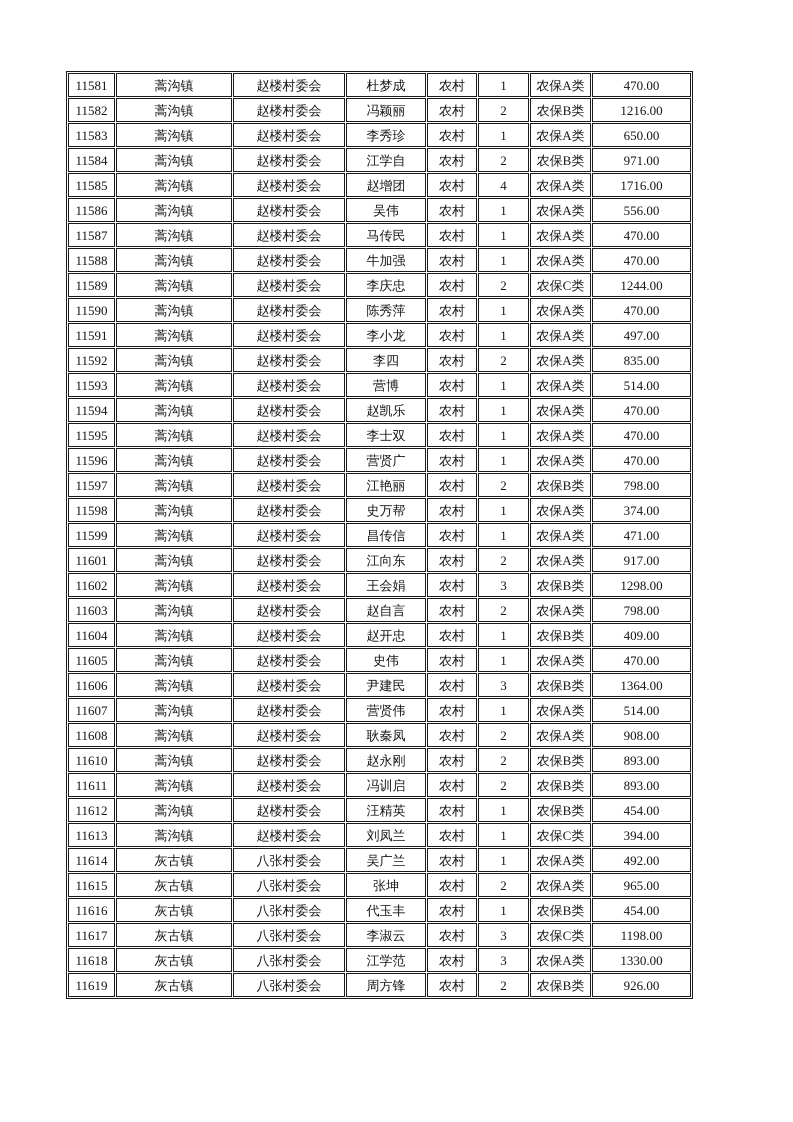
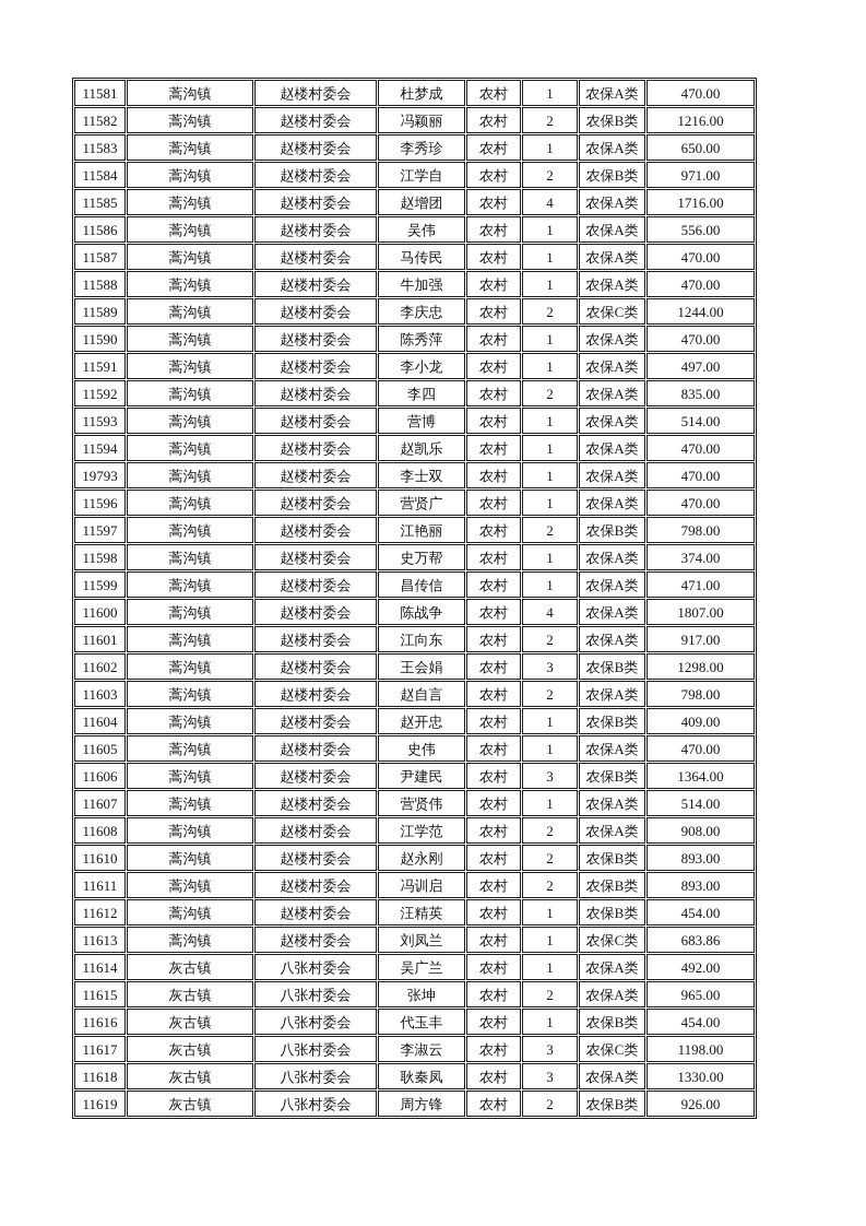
  11581	蒿沟镇	赵楼村委会	杜梦成	农村	1	农保A类	470.00
  11582	蒿沟镇	赵楼村委会	冯颖丽	农村	2	农保B类	1216.00
  11583	蒿沟镇	赵楼村委会	李秀珍	农村	1	农保A类	650.00
  11584	蒿沟镇	赵楼村委会	江学自	农村	2	农保B类	971.00
  11585	蒿沟镇	赵楼村委会	赵增团	农村	4	农保A类	1716.00
  11586	蒿沟镇	赵楼村委会	吴伟	农村	1	农保A类	556.00
  11587	蒿沟镇	赵楼村委会	马传民	农村	1	农保A类	470.00
  11588	蒿沟镇	赵楼村委会	牛加强	农村	1	农保A类	470.00
  11589	蒿沟镇	赵楼村委会	李庆忠	农村	2	农保C类	1244.00
  11590	蒿沟镇	赵楼村委会	陈秀萍	农村	1	农保A类	470.00
  11591	蒿沟镇	赵楼村委会	李小龙	农村	1	农保A类	497.00
  11592	蒿沟镇	赵楼村委会	李四	农村	2	农保A类	835.00
  11593	蒿沟镇	赵楼村委会	营博	农村	1	农保A类	514.00
  11594	蒿沟镇	赵楼村委会	赵凯乐	农村	1	农保A类	470.00
- 11595	蒿沟镇	赵楼村委会	李士双	农村	1	农保A类	470.00
+ 19793	蒿沟镇	赵楼村委会	李士双	农村	1	农保A类	470.00
  11596	蒿沟镇	赵楼村委会	营贤广	农村	1	农保A类	470.00
  11597	蒿沟镇	赵楼村委会	江艳丽	农村	2	农保B类	798.00
  11598	蒿沟镇	赵楼村委会	史万帮	农村	1	农保A类	374.00
  11599	蒿沟镇	赵楼村委会	昌传信	农村	1	农保A类	471.00
+ 11600	蒿沟镇	赵楼村委会	陈战争	农村	4	农保A类	1807.00
  11601	蒿沟镇	赵楼村委会	江向东	农村	2	农保A类	917.00
  11602	蒿沟镇	赵楼村委会	王会娟	农村	3	农保B类	1298.00
  11603	蒿沟镇	赵楼村委会	赵自言	农村	2	农保A类	798.00
  11604	蒿沟镇	赵楼村委会	赵开忠	农村	1	农保B类	409.00
  11605	蒿沟镇	赵楼村委会	史伟	农村	1	农保A类	470.00
  11606	蒿沟镇	赵楼村委会	尹建民	农村	3	农保B类	1364.00
  11607	蒿沟镇	赵楼村委会	营贤伟	农村	1	农保A类	514.00
- 11608	蒿沟镇	赵楼村委会	耿秦凤	农村	2	农保A类	908.00
+ 11608	蒿沟镇	赵楼村委会	江学范	农村	2	农保A类	908.00
  11610	蒿沟镇	赵楼村委会	赵永刚	农村	2	农保B类	893.00
  11611	蒿沟镇	赵楼村委会	冯训启	农村	2	农保B类	893.00
  11612	蒿沟镇	赵楼村委会	汪精英	农村	1	农保B类	454.00
- 11613	蒿沟镇	赵楼村委会	刘凤兰	农村	1	农保C类	394.00
+ 11613	蒿沟镇	赵楼村委会	刘凤兰	农村	1	农保C类	683.86
  11614	灰古镇	八张村委会	吴广兰	农村	1	农保A类	492.00
  11615	灰古镇	八张村委会	张坤	农村	2	农保A类	965.00
  11616	灰古镇	八张村委会	代玉丰	农村	1	农保B类	454.00
  11617	灰古镇	八张村委会	李淑云	农村	3	农保C类	1198.00
- 11618	灰古镇	八张村委会	江学范	农村	3	农保A类	1330.00
+ 11618	灰古镇	八张村委会	耿秦凤	农村	3	农保A类	1330.00
  11619	灰古镇	八张村委会	周方锋	农村	2	农保B类	926.00
